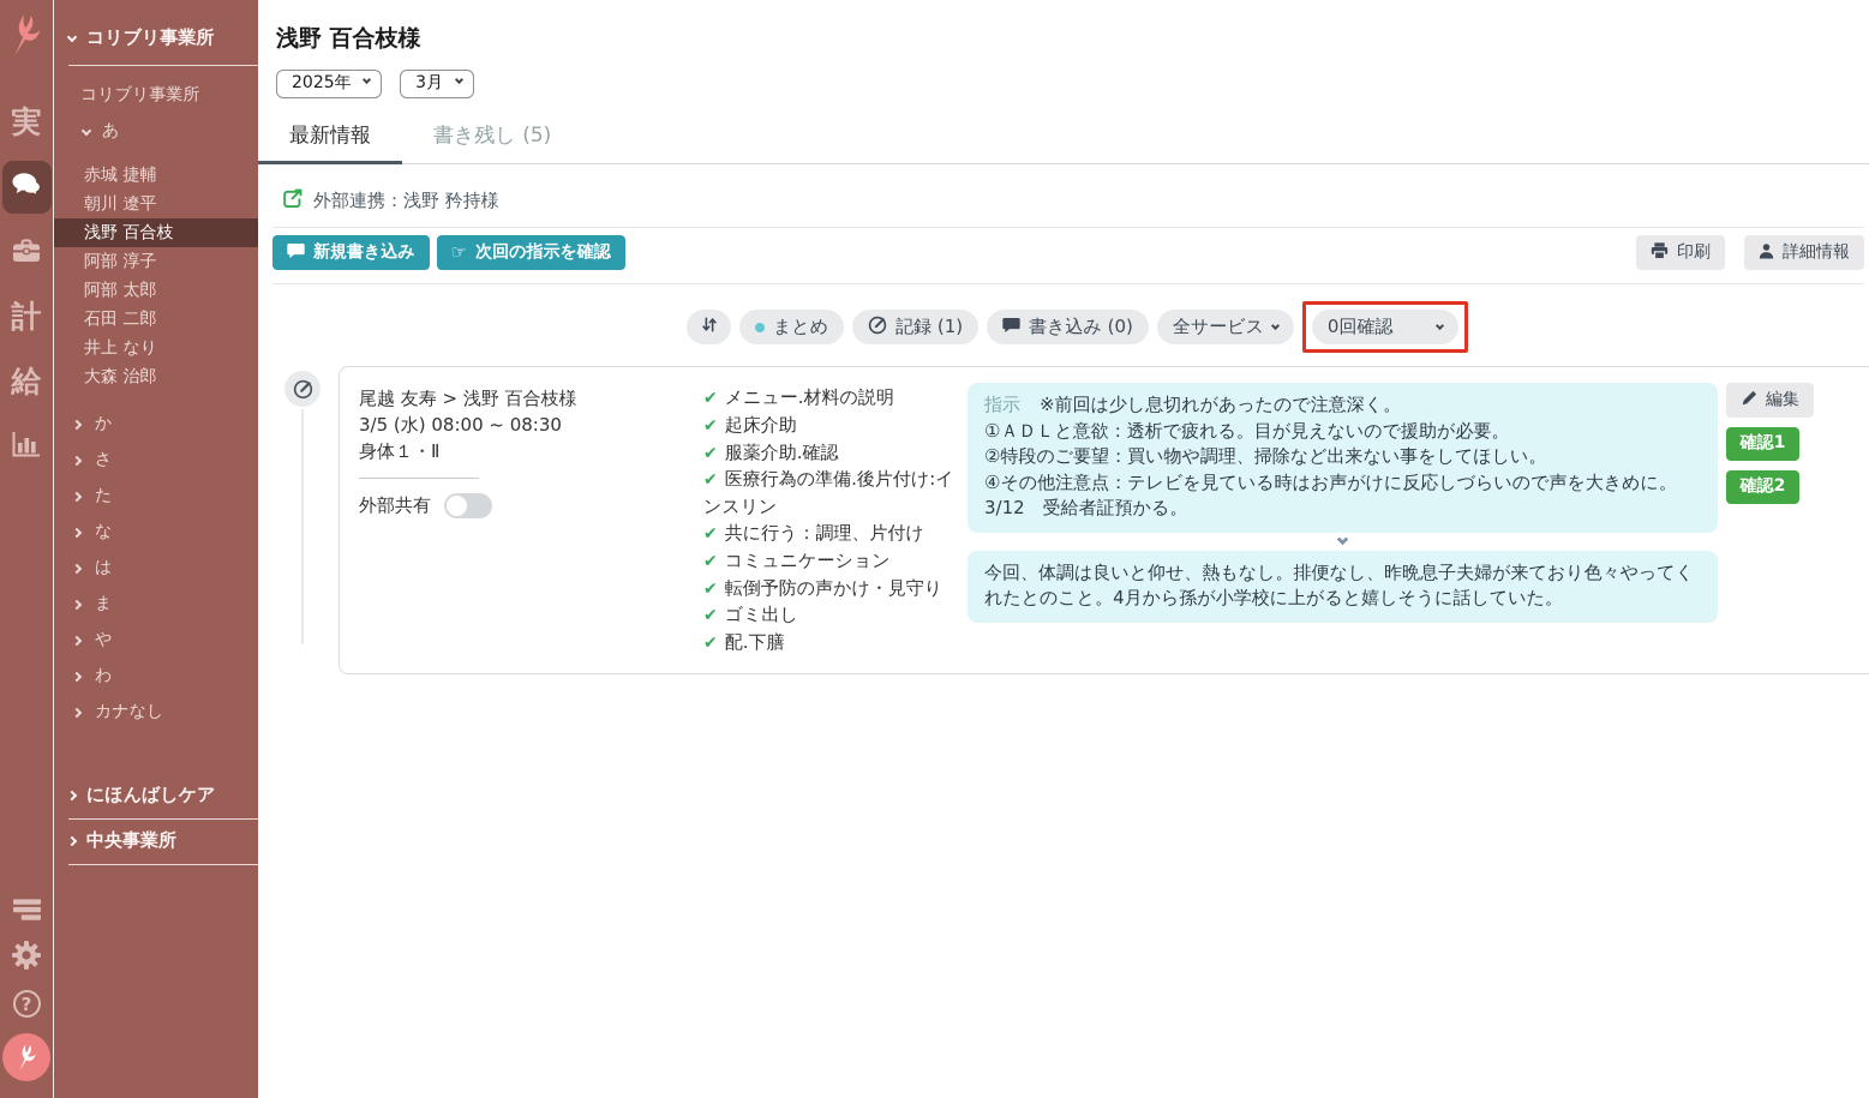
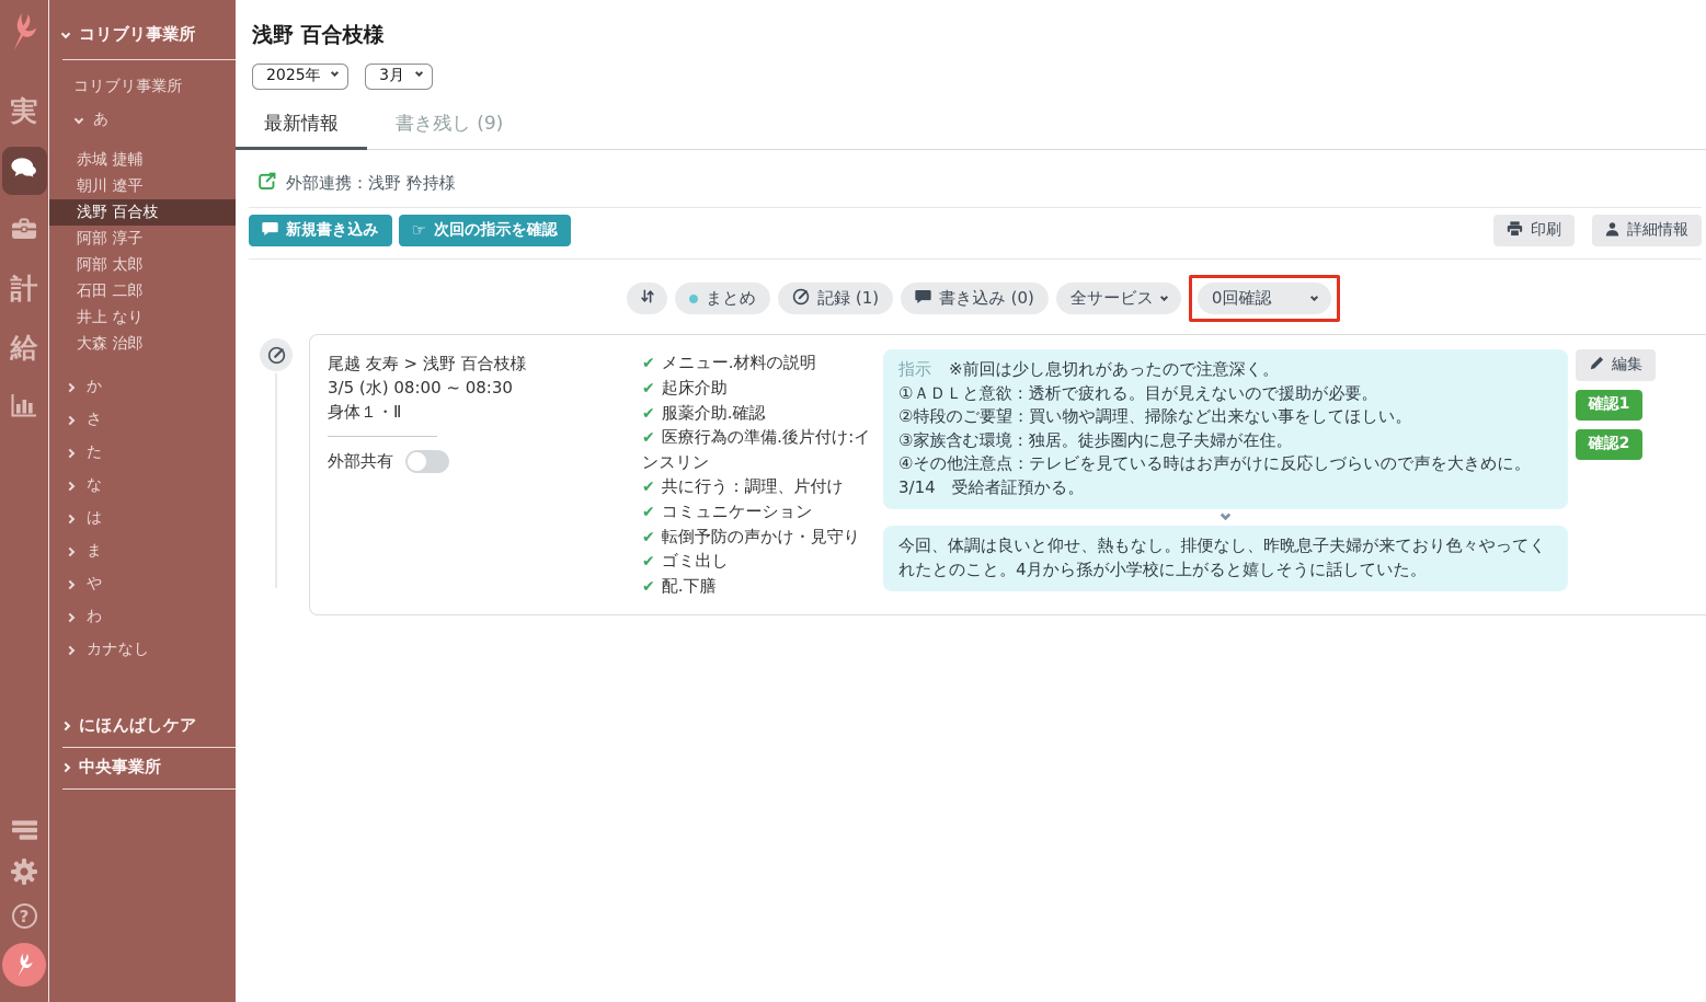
  実
  計
  給
  ?
  コリブリ事業所
  コリブリ事業所
  あ
  赤城 捷輔
  朝川 遼平
  浅野 百合枝
  阿部 淳子
  阿部 太郎
  石田 二郎
  井上 なり
  大森 治郎
  か
  さ
  た
  な
  は
  ま
  や
  わ
  カナなし
  にほんばしケア
  中央事業所
  浅野 百合枝様
  2025年
  3月
  最新情報
- 書き残し (5)
+ 書き残し (9)
  外部連携：浅野 矜持様
  新規書き込み
  次回の指示を確認
  印刷
  詳細情報
  まとめ
  記録 (1)
  書き込み (0)
  全サービス
  0回確認
  尾越 友寿 > 浅野 百合枝様
  3/5 (水) 08:00 ~ 08:30
  身体１・Ⅱ
  外部共有
  メニュー.材料の説明
  起床介助
  服薬介助.確認
  医療行為の準備.後片付け:インスリン
  共に行う：調理、片付け
  コミュニケーション
  転倒予防の声かけ・見守り
  ゴミ出し
  配.下膳
  指示 ※前回は少し息切れがあったので注意深く。
  ①ＡＤＬと意欲：透析で疲れる。目が見えないので援助が必要。
  ②特段のご要望：買い物や調理、掃除など出来ない事をしてほしい。
+ ③家族含む環境：独居。徒歩圏内に息子夫婦が在住。
- ④その他注意点：テレビを見ている時はお声がけに反応しづらいので声を大きめに。3/12 受給者証預かる。
+ ④その他注意点：テレビを見ている時はお声がけに反応しづらいので声を大きめに。3/14 受給者証預かる。
  今回、体調は良いと仰せ、熱もなし。排便なし、昨晩息子夫婦が来ており色々やってくれたとのこと。4月から孫が小学校に上がると嬉しそうに話していた。
  編集
  確認1
  確認2
